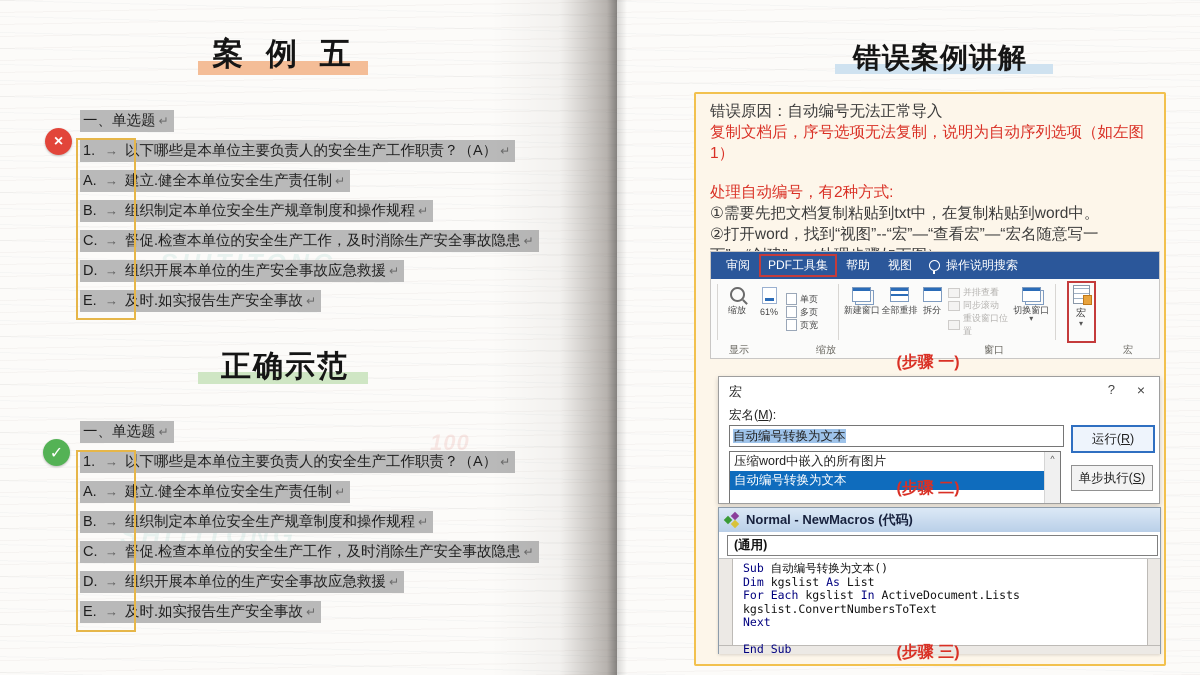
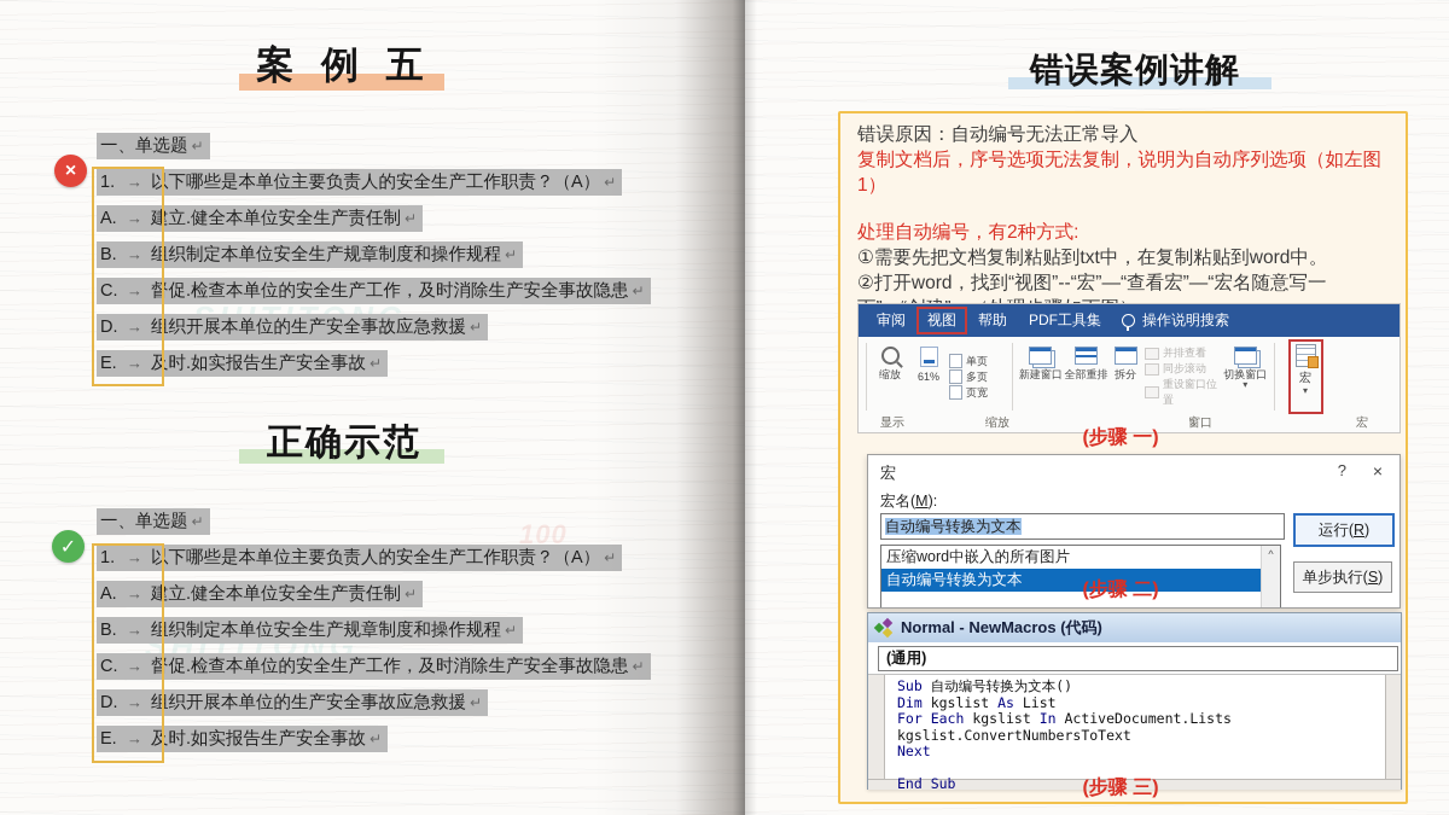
  SHITITONG
  100
  案 例 五
  ×
  一、单选题 ↵
  1. → 以下哪些是本单位主要负责人的安全生产工作职责？（A
  A. → 建立.健全本单位安全生产责任制 ↵
  B. → 组织制定本单位安全生产规章制度和操作规程 ↵
  C. → 督促.检查本单位的安全生产工作，及时消除生产安全事故
  D. → 组织开展本单位的生产安全事故应急救援 ↵
  E. → 及时.如实报告生产安全事故 ↵
  正确示范
  ✓
  一、单选题 ↵
  1. → 以下哪些是本单位主要负责人的安全生产工作职责？（A
  A. → 建立.健全本单位安全生产责任制 ↵
  B. → 组织制定本单位安全生产规章制度和操作规程 ↵
  C. → 督促.检查本单位的安全生产工作，及时消除生产安全事故
  D. → 组织开展本单位的生产安全事故应急救援 ↵
  E. → 及时.如实报告生产安全事故 ↵
  错误案例讲解
  错误原因：自动编号无法正常导入
  复制文档后，序号选项无法复制，说明为自动序列选项（如左图1）
  处理自动编号，有2种方式:
  ①需要先把文档复制粘贴到txt中，在复制粘贴到word中。
  审阅
- PDF工具集
+ 视图
  帮助
- 视图
+ PDF工具集
  操作说明搜索
  缩放
  61%
  单页
  多页
  页宽
  新建窗口
  全部重排
  拆分
  并排查看
  同步滚动
  重设窗口位置
  切换窗口
  ▾
  宏
  ▾
  显示
  缩放
  窗口
  宏
  (步骤 一)
  宏
  ?
  ×
  宏名(M):
  自动编号转换为文本
  压缩word中嵌入的所有图片
  自动编号转换为文本
  ^
  运行(
  R
  )
  单步执行(
  S
  )
  (步骤 二)
  Normal - NewMacros (代码)
  (通用)
  Sub 自动编号转换为文本()
  Dim kgslist As List
  For Each kgslist In ActiveDocument.Lists
  kgslist.ConvertNumbersToText
  Next
  End Sub
  (步骤 三)
